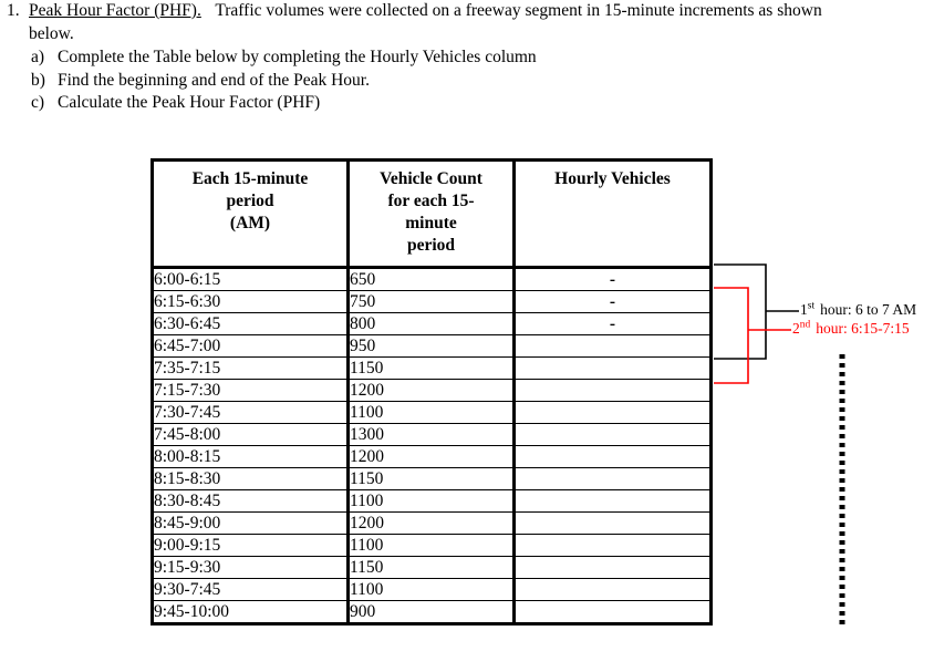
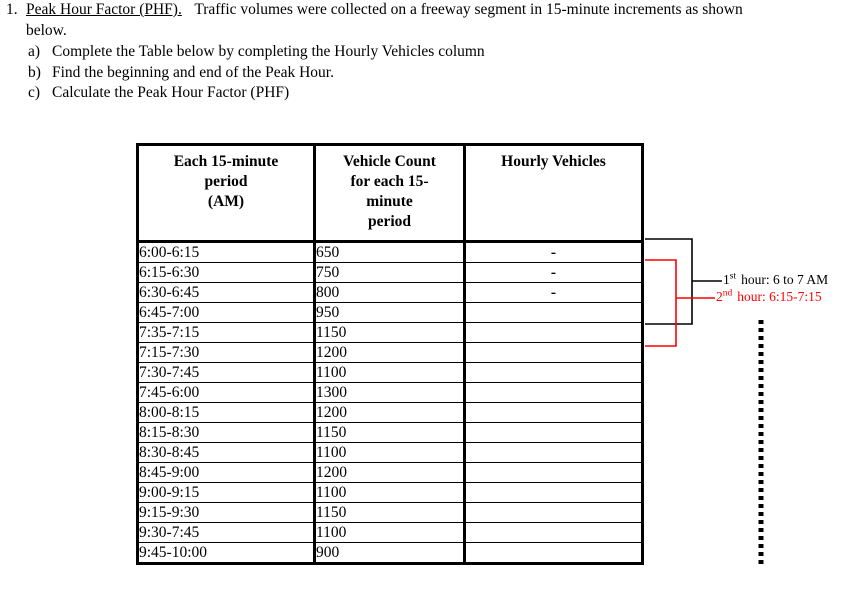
  1.
  Peak Hour Factor (PHF). Traffic volumes were collected on a freeway segment in 15-minute increments as shown below.
  a)
  Complete the Table below by completing the Hourly Vehicles column
  b)
  Find the beginning and end of the Peak Hour.
  c)
  Calculate the Peak Hour Factor (PHF)
  Each 15-minute period (AM)	Vehicle Count for each 15- minute period	Hourly Vehicles
  6:00-6:15	650	-
  6:15-6:30	750	-
  6:30-6:45	800	-
  6:45-7:00	950
  7:35-7:15	1150
  7:15-7:30	1200
  7:30-7:45	1100
- 7:45-8:00	1300
+ 7:45-6:00	1300
  8:00-8:15	1200
  8:15-8:30	1150
  8:30-8:45	1100
  8:45-9:00	1200
  9:00-9:15	1100
  9:15-9:30	1150
  9:30-7:45	1100
  9:45-10:00	900
  1st hour: 6 to 7 AM
  2nd hour: 6:15-7:15
